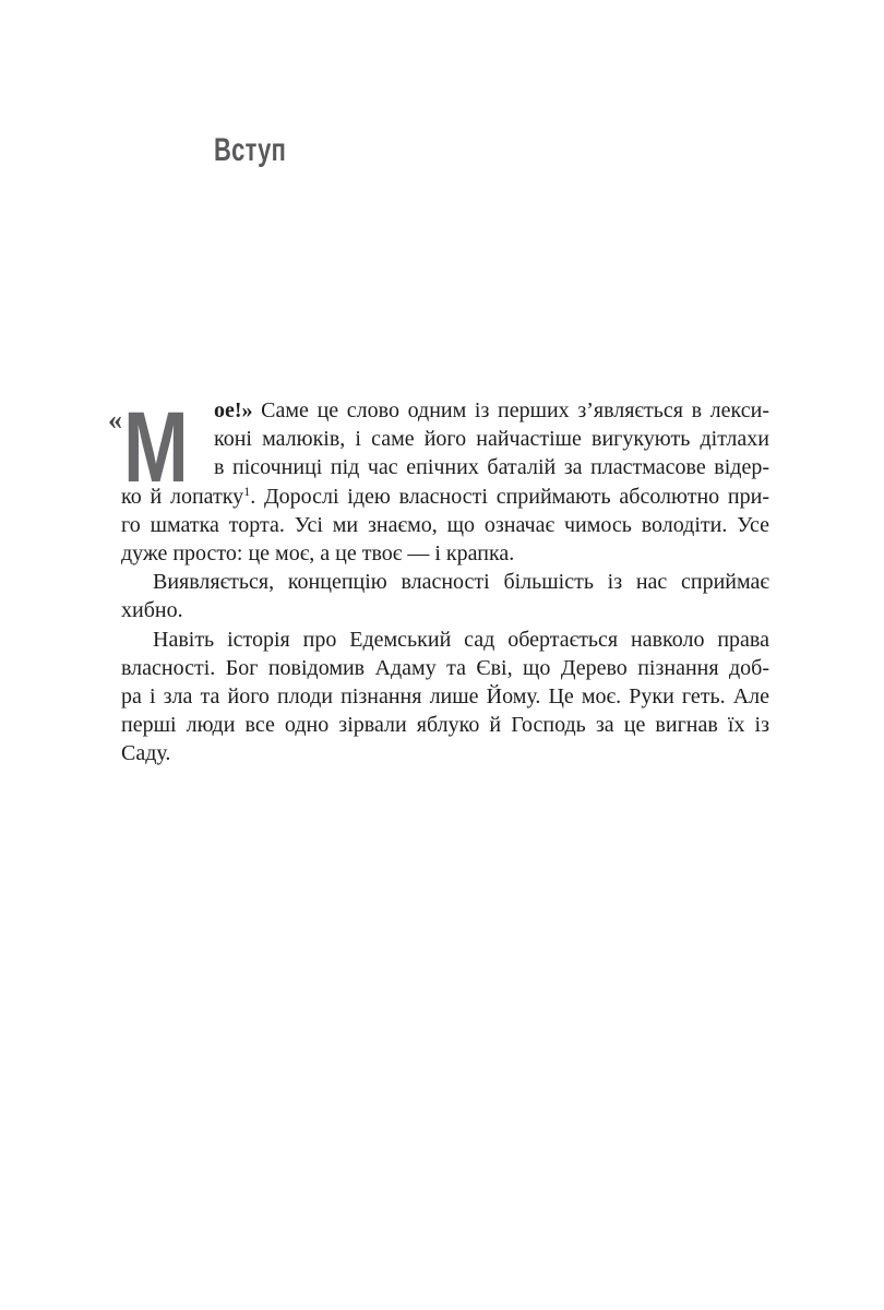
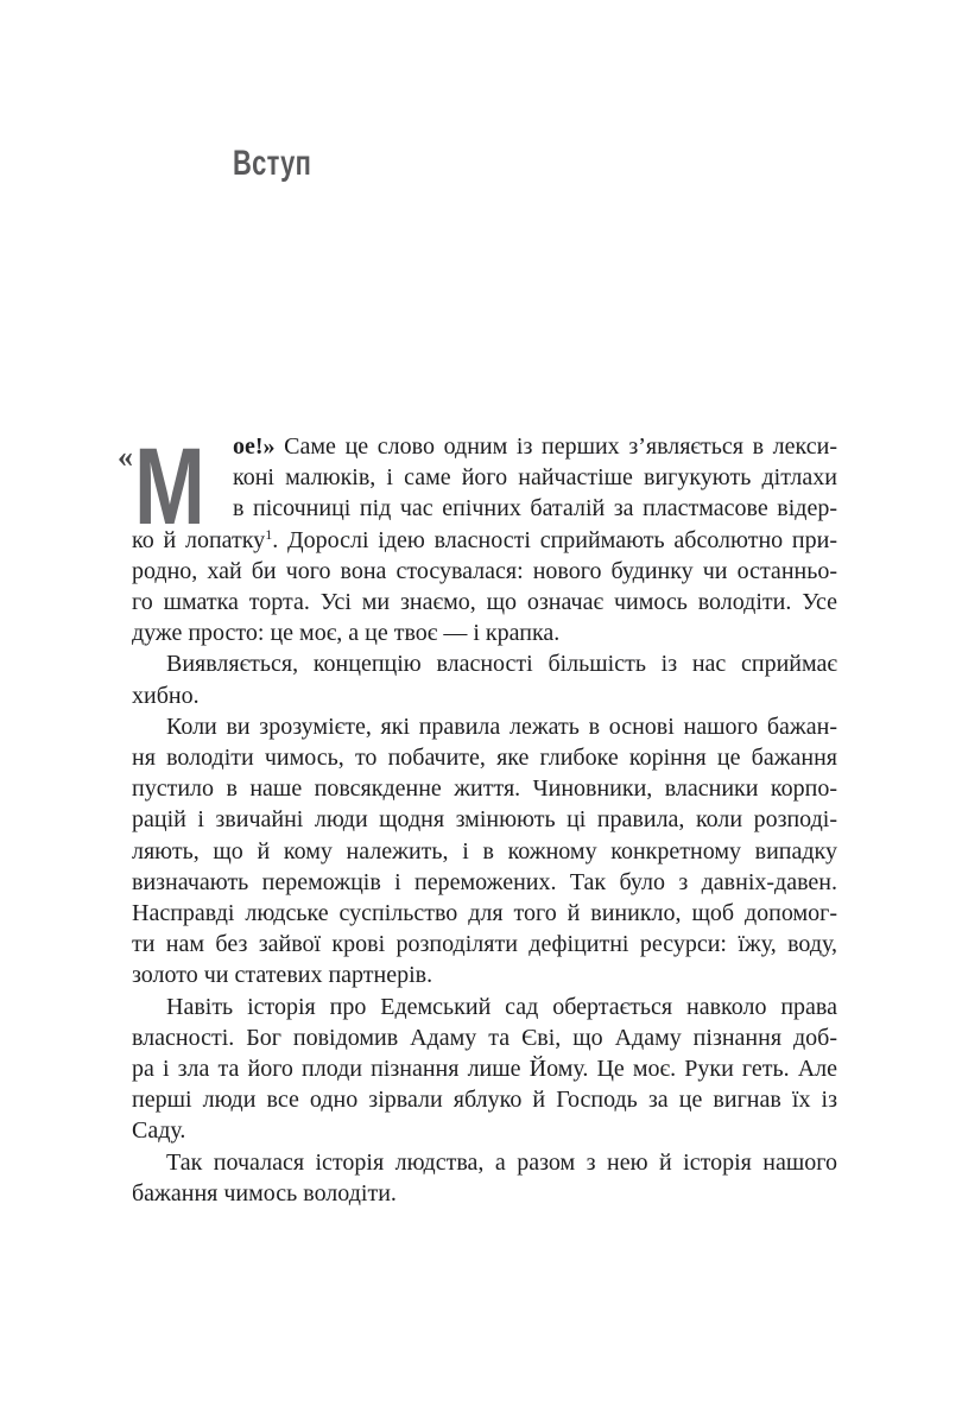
  Вступ
  «
  М
  ое!» Саме це слово одним із перших з’являється в лекси-
  коні малюків, і саме його найчастіше вигукують дітлахи
  в пісочниці під час епічних баталій за пластмасове відер-
  ко й лопатку1. Дорослі ідею власності сприймають абсолютно при-
+ родно, хай би чого вона стосувалася: нового будинку чи останньо-
  го шматка торта. Усі ми знаємо, що означає чимось володіти. Усе
  дуже просто: це моє, а це твоє — і крапка.
  Виявляється, концепцію власності більшість із нас сприймає
  хибно.
+ Коли ви зрозумієте, які правила лежать в основі нашого бажан-
+ ня володіти чимось, то побачите, яке глибоке коріння це бажання
+ пустило в наше повсякденне життя. Чиновники, власники корпо-
+ рацій і звичайні люди щодня змінюють ці правила, коли розподі-
+ ляють, що й кому належить, і в кожному конкретному випадку
+ визначають переможців і переможених. Так було з давніх-давен.
+ Насправді людське суспільство для того й виникло, щоб допомог-
+ ти нам без зайвої крові розподіляти дефіцитні ресурси: їжу, воду,
+ золото чи статевих партнерів.
  Навіть історія про Едемський сад обертається навколо права
- власності. Бог повідомив Адаму та Єві, що Дерево пізнання доб-
+ власності. Бог повідомив Адаму та Єві, що Адаму пізнання доб-
  ра і зла та його плоди пізнання лише Йому. Це моє. Руки геть. Але
  перші люди все одно зірвали яблуко й Господь за це вигнав їх із
  Саду.
+ Так почалася історія людства, а разом з нею й історія нашого
+ бажання чимось володіти.
